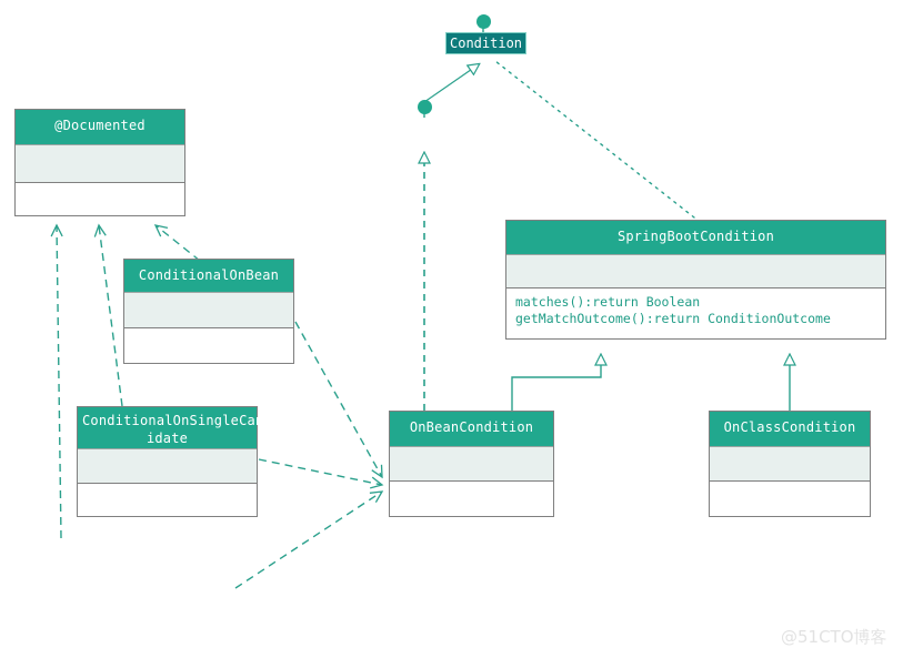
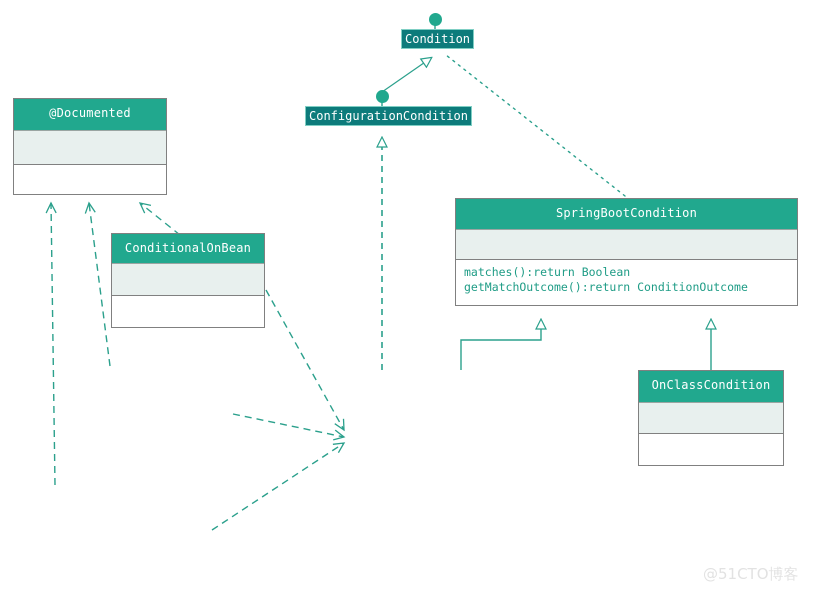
  Condition
+ ConfigurationCondition
  @Documented
  SpringBootCondition
  matches():return Boolean
  getMatchOutcome():return ConditionOutcome
  ConditionalOnBean
- ConditionalOnSingleCand
- idate
- OnBeanCondition
  OnClassCondition
  @51CTO博客
